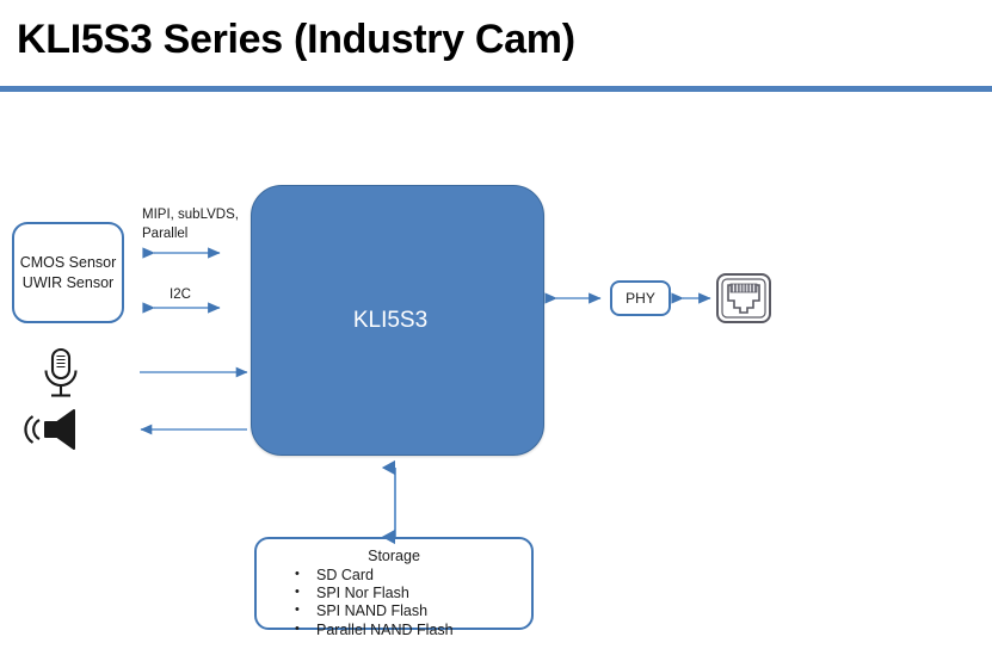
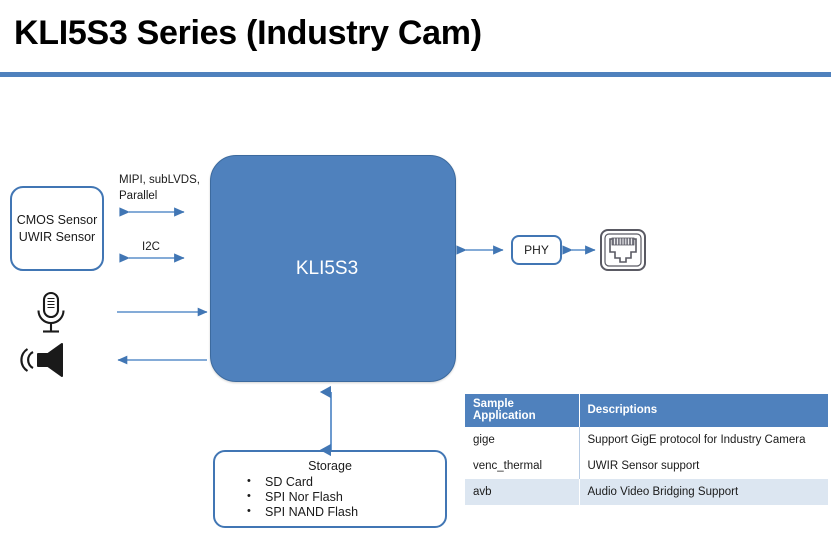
  KLI5S3 Series (Industry Cam)
  CMOS Sensor
  UWIR Sensor
  KLI5S3
  PHY
  Storage
  SD Card
  SPI Nor Flash
  SPI NAND Flash
- Parallel NAND Flash
  MIPI, subLVDS,
  Parallel
  I2C
+ Sample Application	Descriptions
+ gige	Support GigE protocol for Industry Camera
+ venc_thermal	UWIR Sensor support
+ avb	Audio Video Bridging Support
